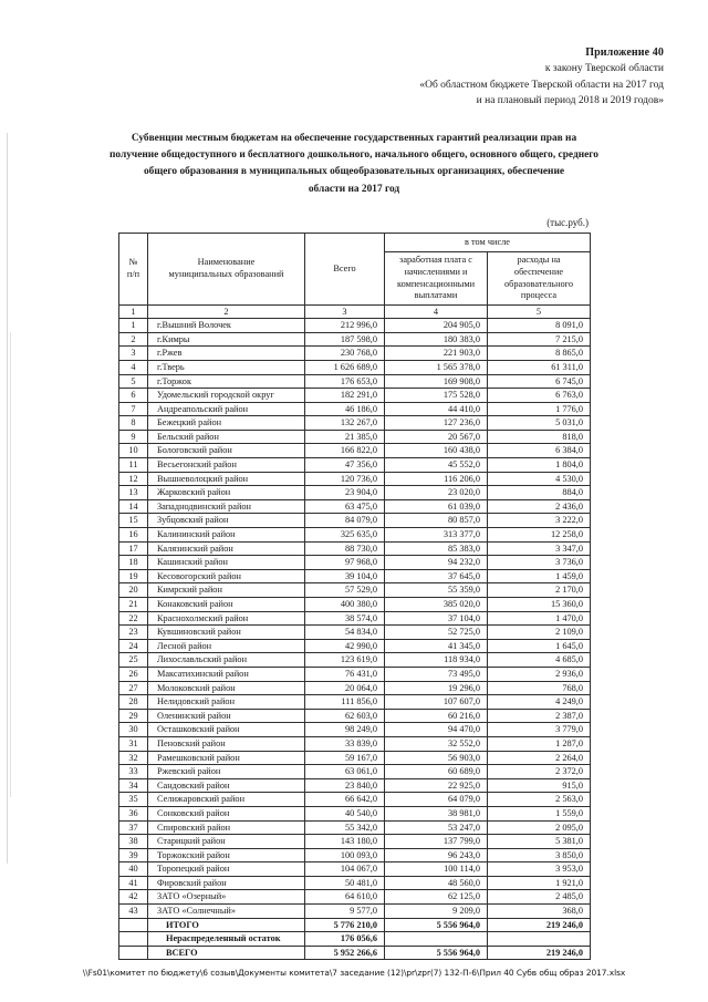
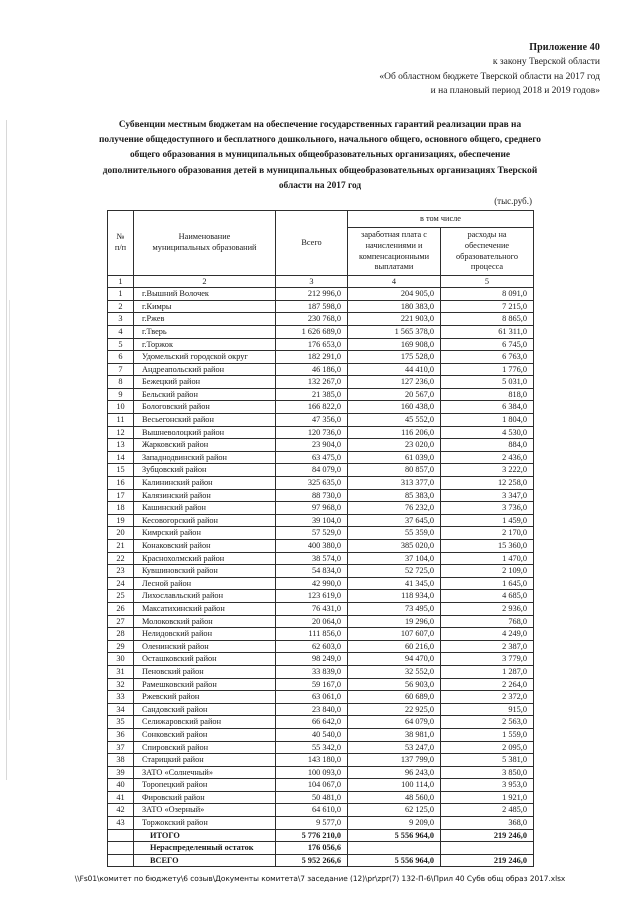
  Приложение 40
  к закону Тверской области
  «Об областном бюджете Тверской области на 2017 год
  и на плановый период 2018 и 2019 годов»
  Субвенции местным бюджетам на обеспечение государственных гарантий реализации прав на
  получение общедоступного и бесплатного дошкольного, начального общего, основного общего, среднего
  общего образования в муниципальных общеобразовательных организациях, обеспечение
+ дополнительного образования детей в муниципальных общеобразовательных организациях Тверской
  области на 2017 год
  (тыс.руб.)
  № п/п	Наименование муниципальных образований	Всего	в том числе
  заработная плата с начислениями и компенсационными выплатами	расходы на обеспечение образовательного процесса
  1	2	3	4	5
  1	г.Вышний Волочек	212 996,0	204 905,0	8 091,0
  2	г.Кимры	187 598,0	180 383,0	7 215,0
  3	г.Ржев	230 768,0	221 903,0	8 865,0
  4	г.Тверь	1 626 689,0	1 565 378,0	61 311,0
  5	г.Торжок	176 653,0	169 908,0	6 745,0
  6	Удомельский городской округ	182 291,0	175 528,0	6 763,0
  7	Андреапольский район	46 186,0	44 410,0	1 776,0
  8	Бежецкий район	132 267,0	127 236,0	5 031,0
  9	Бельский район	21 385,0	20 567,0	818,0
  10	Бологовский район	166 822,0	160 438,0	6 384,0
  11	Весьегонский район	47 356,0	45 552,0	1 804,0
  12	Вышневолоцкий район	120 736,0	116 206,0	4 530,0
  13	Жарковский район	23 904,0	23 020,0	884,0
  14	Западнодвинский район	63 475,0	61 039,0	2 436,0
  15	Зубцовский район	84 079,0	80 857,0	3 222,0
  16	Калининский район	325 635,0	313 377,0	12 258,0
  17	Калязинский район	88 730,0	85 383,0	3 347,0
- 18	Кашинский район	97 968,0	94 232,0	3 736,0
+ 18	Кашинский район	97 968,0	76 232,0	3 736,0
  19	Кесовогорский район	39 104,0	37 645,0	1 459,0
  20	Кимрский район	57 529,0	55 359,0	2 170,0
  21	Конаковский район	400 380,0	385 020,0	15 360,0
  22	Краснохолмский район	38 574,0	37 104,0	1 470,0
  23	Кувшиновский район	54 834,0	52 725,0	2 109,0
  24	Лесной район	42 990,0	41 345,0	1 645,0
  25	Лихославльский район	123 619,0	118 934,0	4 685,0
  26	Максатихинский район	76 431,0	73 495,0	2 936,0
  27	Молоковский район	20 064,0	19 296,0	768,0
  28	Нелидовский район	111 856,0	107 607,0	4 249,0
  29	Оленинский район	62 603,0	60 216,0	2 387,0
  30	Осташковский район	98 249,0	94 470,0	3 779,0
  31	Пеновский район	33 839,0	32 552,0	1 287,0
  32	Рамешковский район	59 167,0	56 903,0	2 264,0
  33	Ржевский район	63 061,0	60 689,0	2 372,0
  34	Сандовский район	23 840,0	22 925,0	915,0
  35	Селижаровский район	66 642,0	64 079,0	2 563,0
  36	Сонковский район	40 540,0	38 981,0	1 559,0
  37	Спировский район	55 342,0	53 247,0	2 095,0
  38	Старицкий район	143 180,0	137 799,0	5 381,0
- 39	Торжокский район	100 093,0	96 243,0	3 850,0
+ 39	ЗАТО «Солнечный»	100 093,0	96 243,0	3 850,0
  40	Торопецкий район	104 067,0	100 114,0	3 953,0
  41	Фировский район	50 481,0	48 560,0	1 921,0
  42	ЗАТО «Озерный»	64 610,0	62 125,0	2 485,0
- 43	ЗАТО «Солнечный»	9 577,0	9 209,0	368,0
+ 43	Торжокский район	9 577,0	9 209,0	368,0
  	ИТОГО	5 776 210,0	5 556 964,0	219 246,0
  	Нераспределенный остаток	176 056,6
  	ВСЕГО	5 952 266,6	5 556 964,0	219 246,0
  \\Fs01\комитет по бюджету\6 созыв\Документы комитета\7 заседание (12)\pr\zpr(7) 132-П-6\Прил 40 Субв общ образ 2017.xlsx
